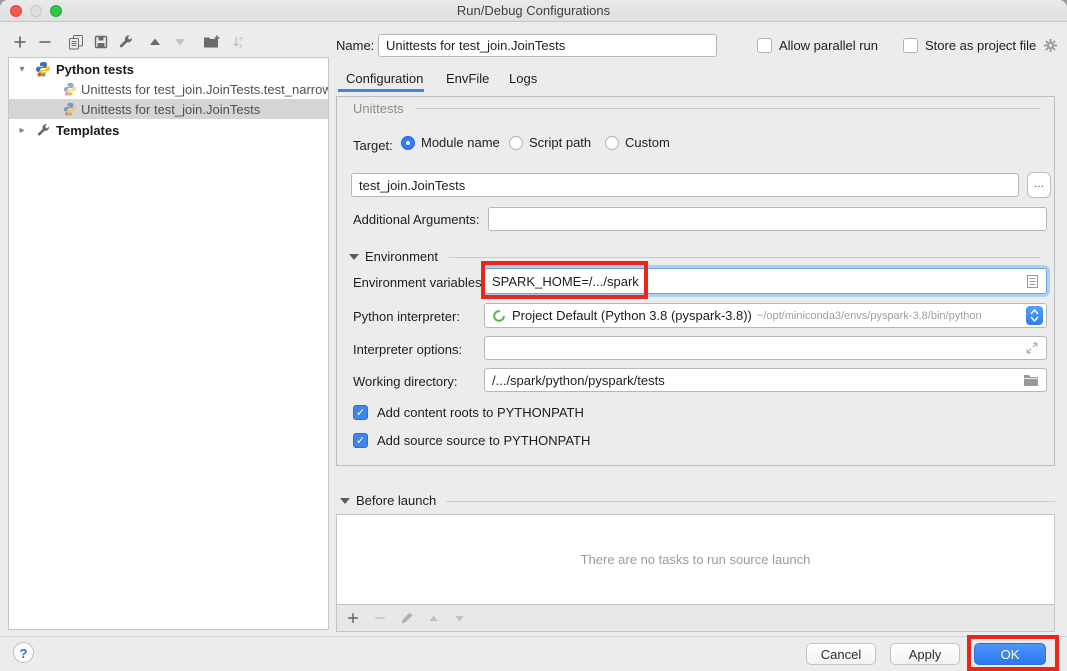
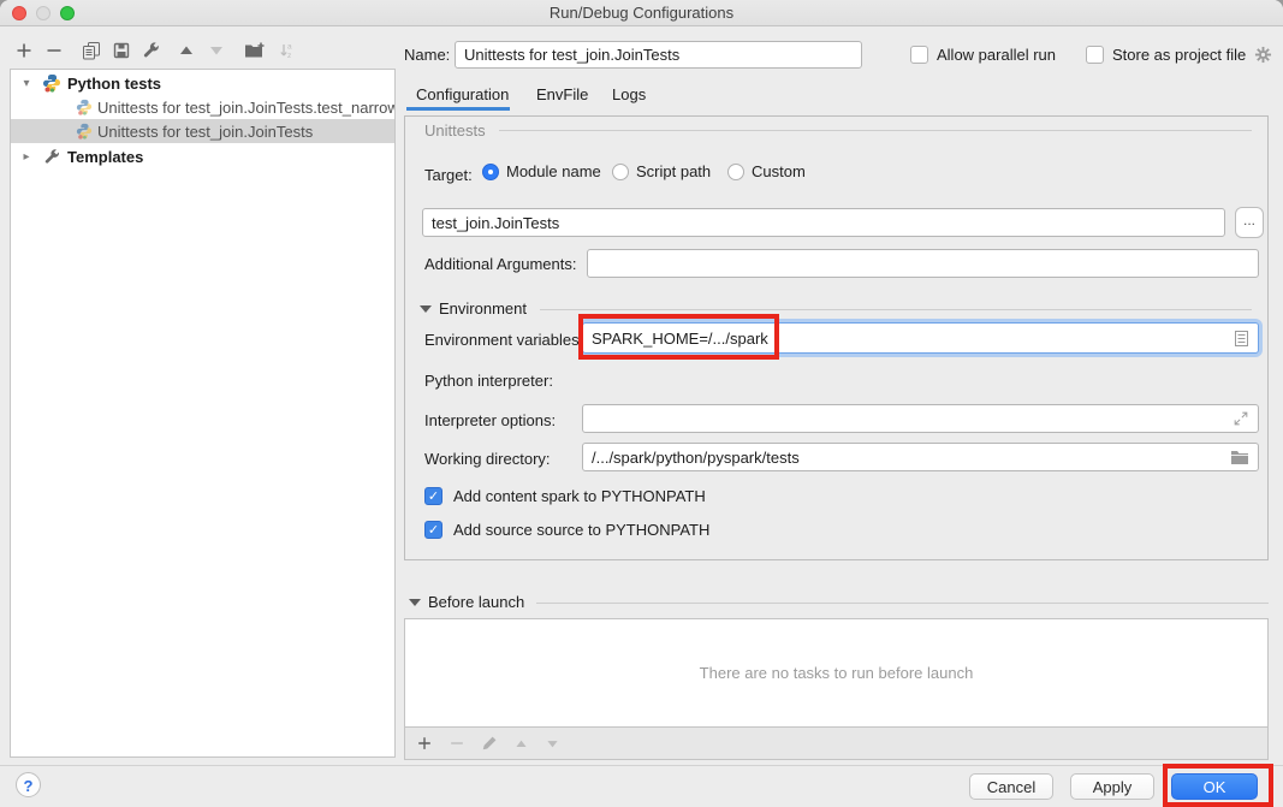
  Run/Debug Configurations
  ▾
  Python tests
  Unittests for test_join.JoinTests.test_narrow
  Unittests for test_join.JoinTests
  ▸
  Templates
  Name:
  Unittests for test_join.JoinTests
  Allow parallel run
  Store as project file
  Configuration
  EnvFile
  Logs
  Unittests
  Target:
  Module name
  Script path
  Custom
  test_join.JoinTests
  ...
  Additional Arguments:
  Environment
  Environment variables
  SPARK_HOME=/.../spark
  Python interpreter:
- Project Default (Python 3.8 (pyspark-3.8))
- ~/opt/miniconda3/envs/pyspark-3.8/bin/python
  Interpreter options:
  Working directory:
  /.../spark/python/pyspark/tests
  ✓
- Add content roots to PYTHONPATH
+ Add content spark to PYTHONPATH
  ✓
  Add source source to PYTHONPATH
  Before launch
- There are no tasks to run source launch
+ There are no tasks to run before launch
  ?
  Cancel
  Apply
  OK
